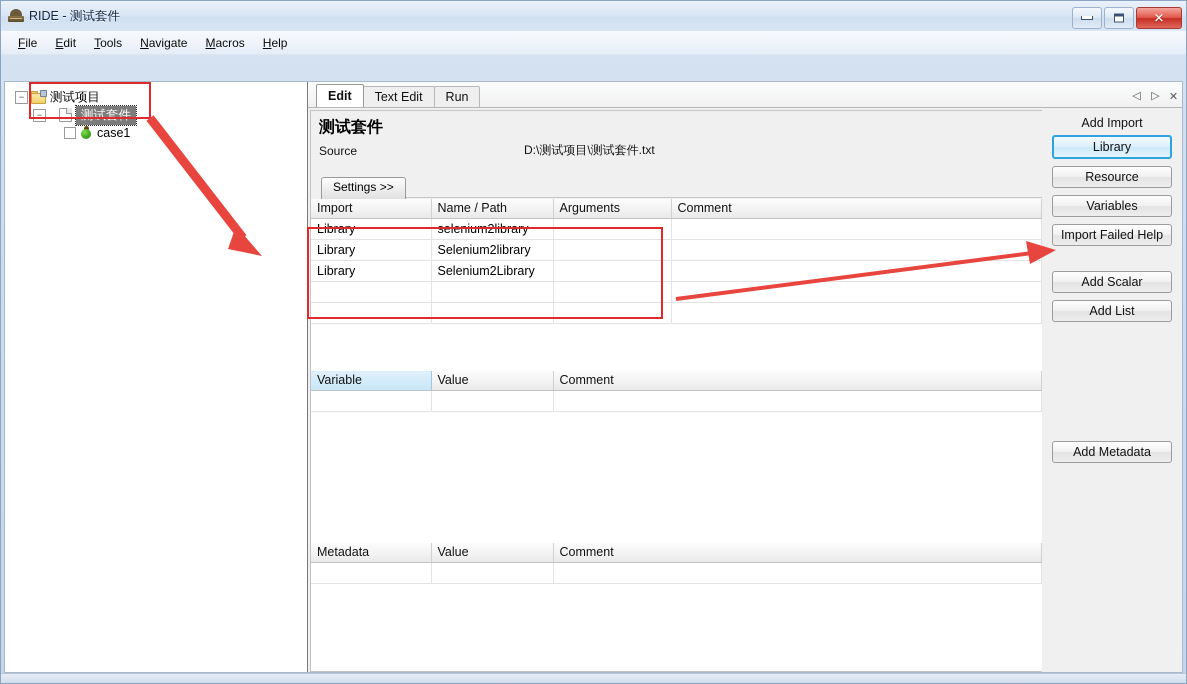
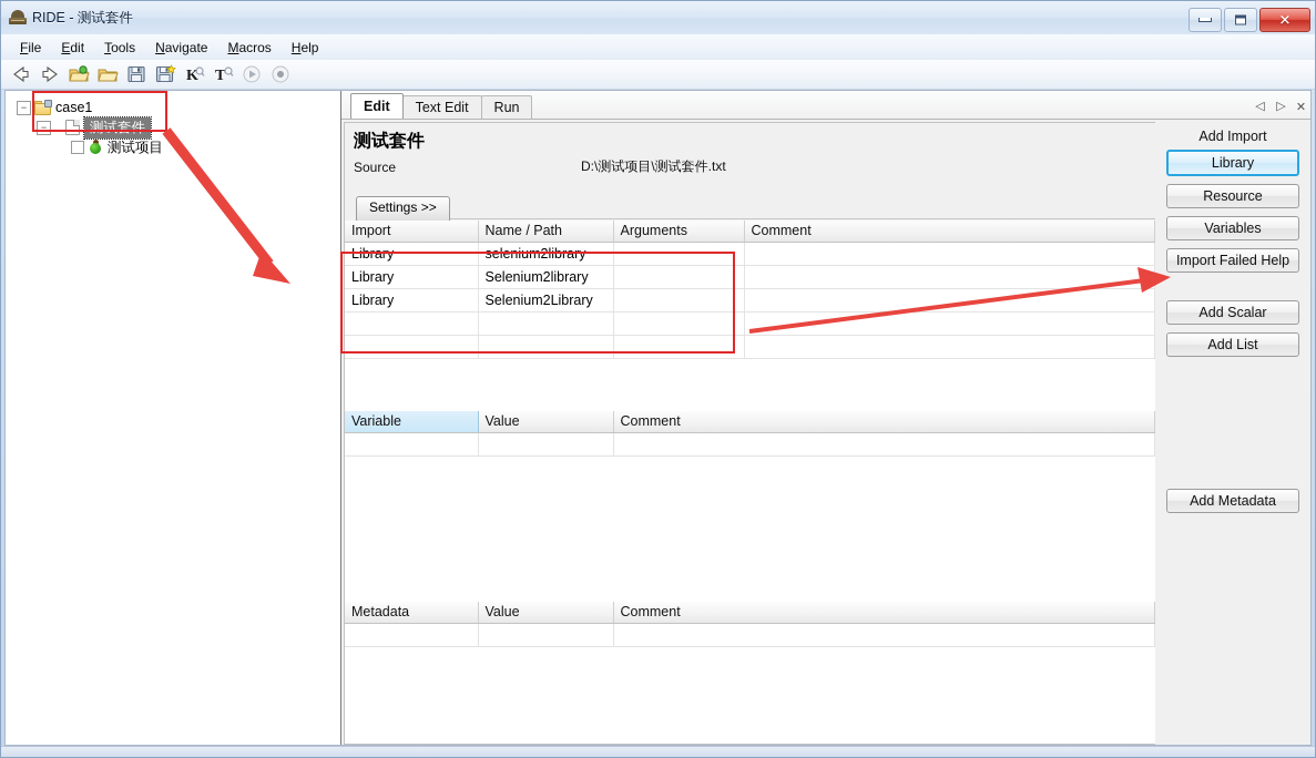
  RIDE - 测试套件
  ✕
  File
  Edit
  Tools
  Navigate
  Macros
  Help
+ K
+ T
  −
- 测试项目
+ case1
  −
  测试套件
- case1
+ 测试项目
  Edit
  Text Edit
  Run
  ◁
  ▷
  ✕
  测试套件
  Source
  D:\测试项目\测试套件.txt
  Settings >>
  Import	Name / Path	Arguments	Comment
  Library	Selenium2library
  Library	Selenium2Library
  Variable	Value	Comment
  Metadata	Value	Comment
  Add Import
  Library
  Resource
  Variables
  Import Failed Help
  Add Scalar
  Add List
  Add Metadata
